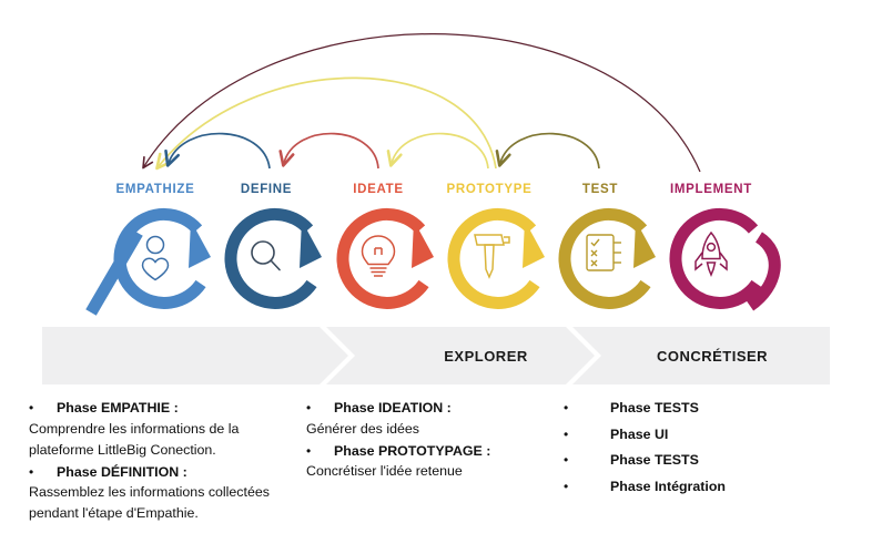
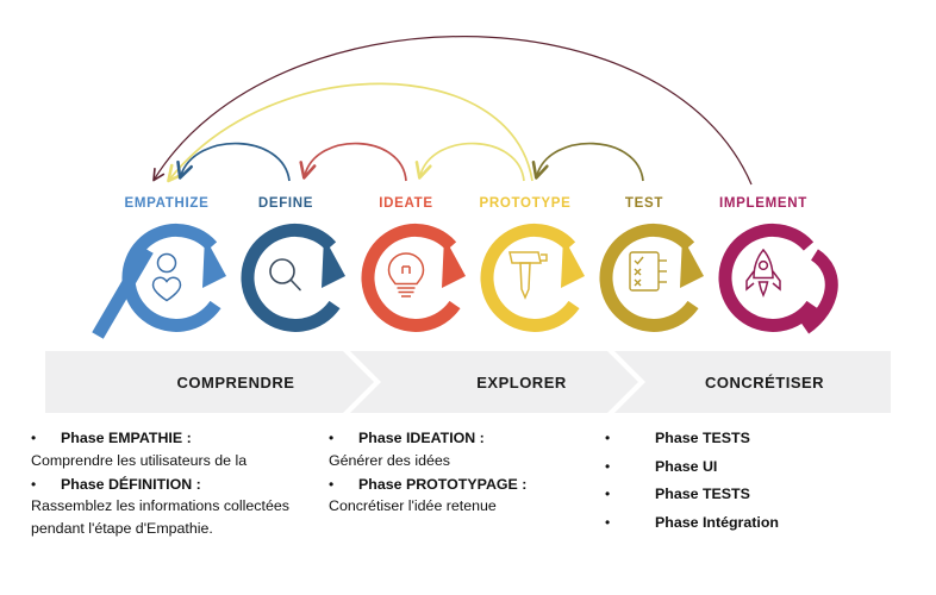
  EMPATHIZE
  DEFINE
  IDEATE
  PROTOTYPE
  TEST
  IMPLEMENT
+ COMPRENDRE
  EXPLORER
  CONCRÉTISER
  •
  Phase EMPATHIE :
- Comprendre les informations de la
+ Comprendre les utilisateurs de la
- plateforme LittleBig Conection.
  •
  Phase DÉFINITION :
  Rassemblez les informations collectées
  pendant l'étape d'Empathie.
  •
  Phase IDEATION :
  Générer des idées
  •
  Phase PROTOTYPAGE :
  Concrétiser l'idée retenue
  •
  Phase TESTS
  •
  Phase UI
  •
  Phase TESTS
  •
  Phase Intégration
